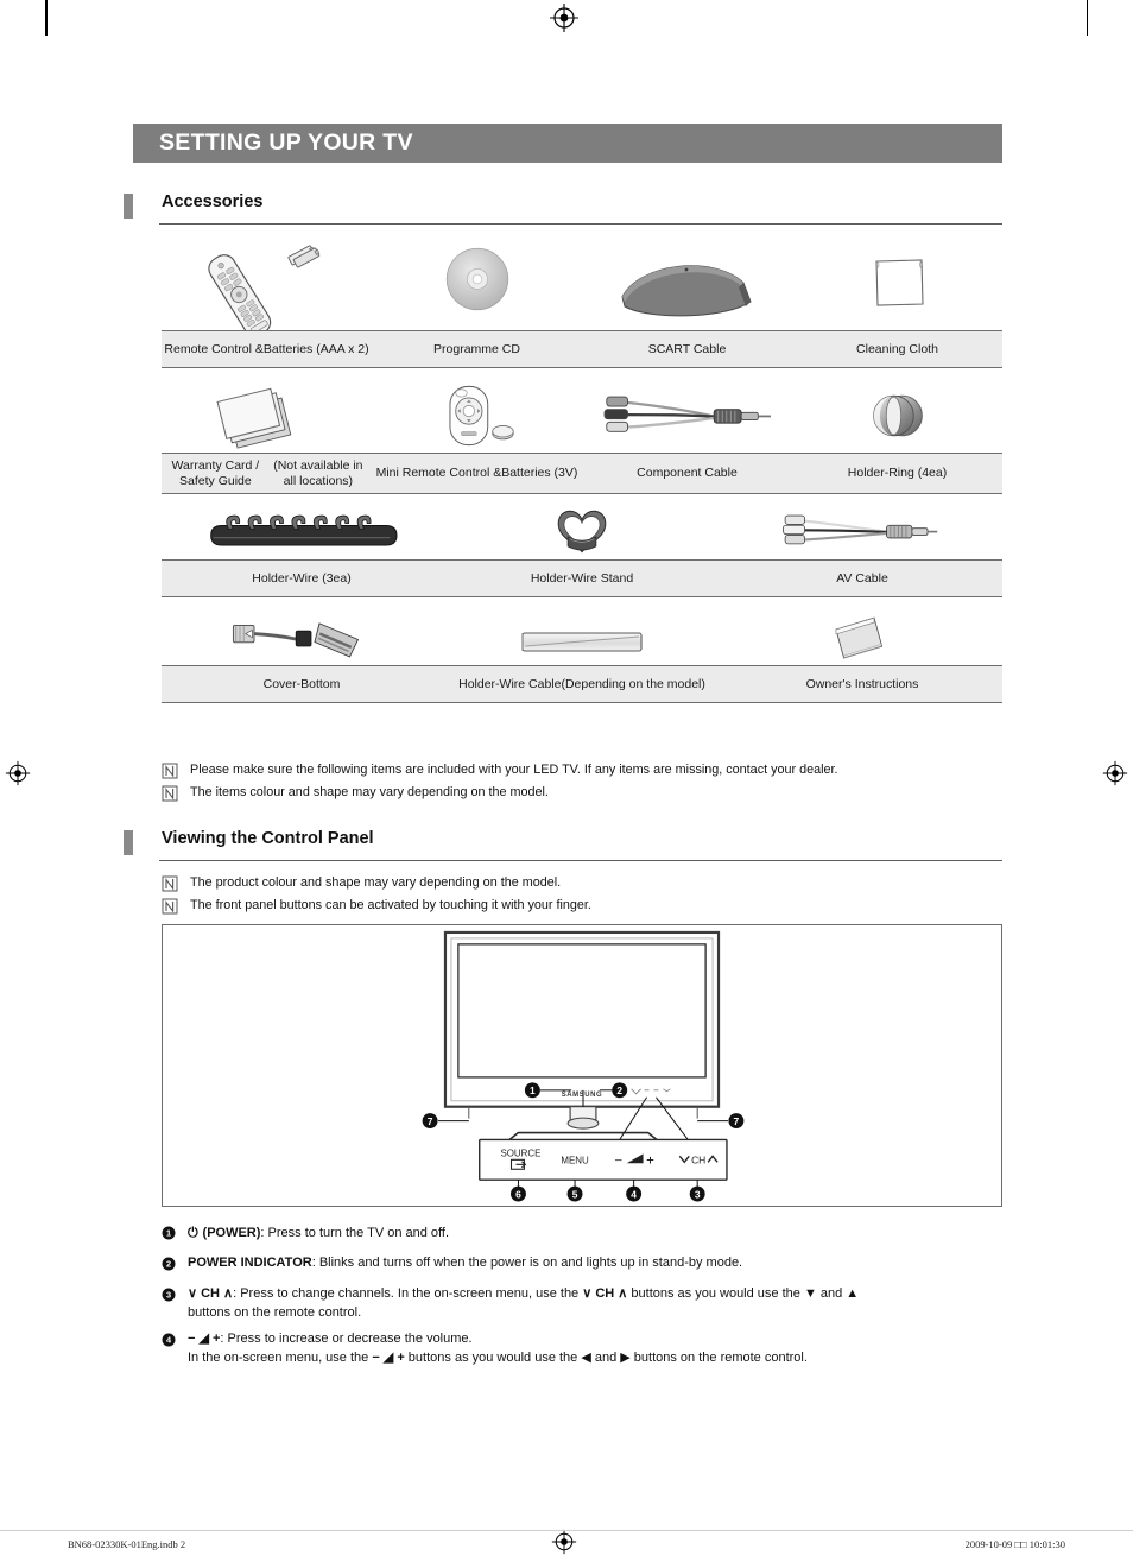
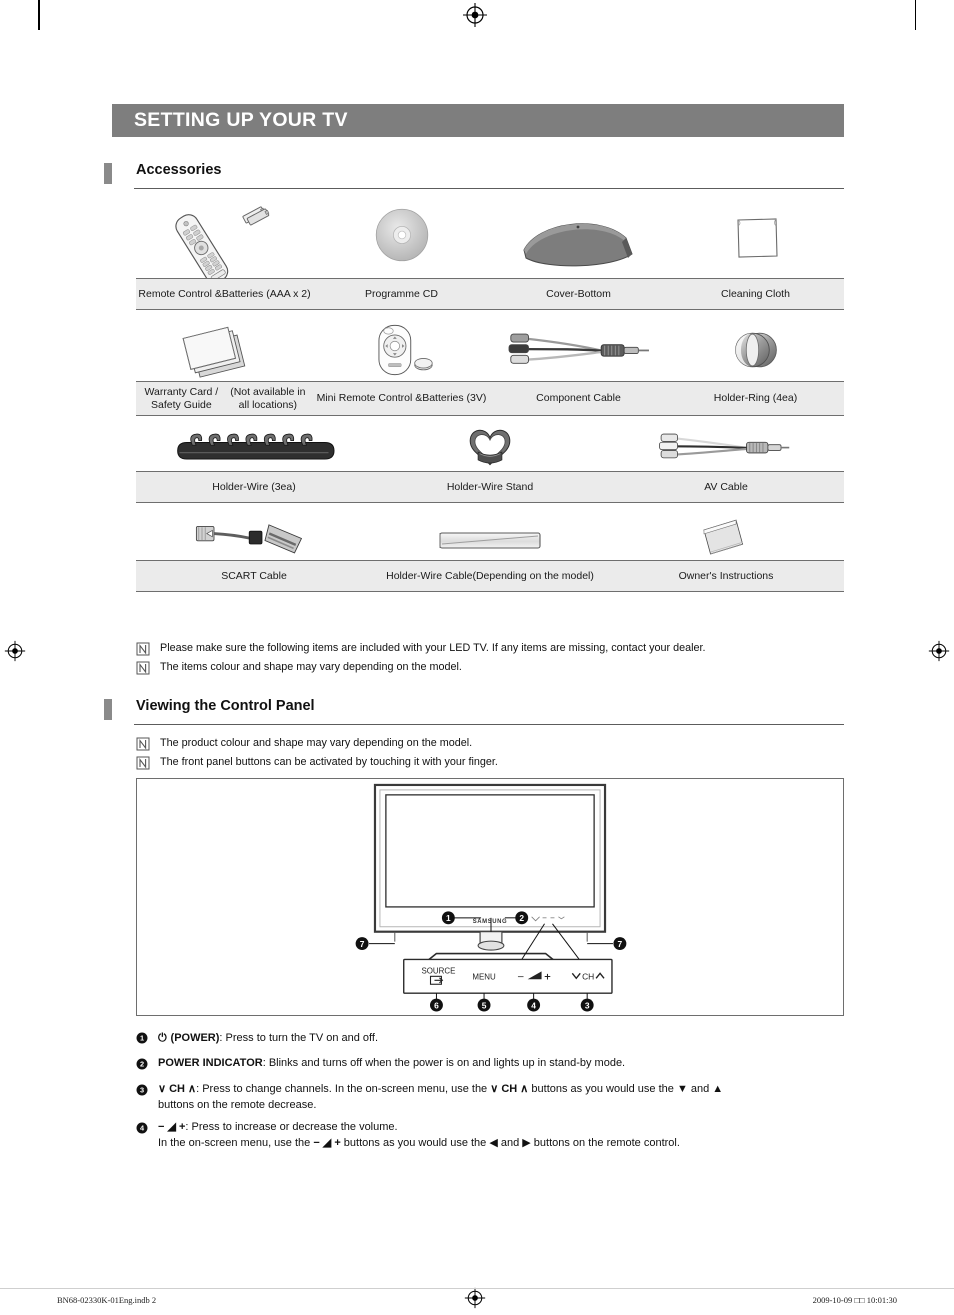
  SETTING UP YOUR TV
  Accessories
  Remote Control &
  Batteries (AAA x 2)
  Programme CD
- SCART Cable
+ Cover-Bottom
  Cleaning Cloth
  Warranty Card / Safety Guide
  (Not available in all locations)
  Mini Remote Control &
  Batteries (3V)
  Component Cable
  Holder-Ring (4ea)
  Holder-Wire (3ea)
  Holder-Wire Stand
  AV Cable
- Cover-Bottom
+ SCART Cable
  Holder-Wire Cable
  (Depending on the model)
  Owner's Instructions
  Please make sure the following items are included with your LED TV. If any items are missing, contact your dealer.
  The items colour and shape may vary depending on the model.
  Viewing the Control Panel
  The product colour and shape may vary depending on the model.
  The front panel buttons can be activated by touching it with your finger.
  1
  2
  7
  7
  SOURCE
  MENU
  −
  +
  CH
  6
  5
  4
  3
  1
  ⏻ (POWER): Press to turn the TV on and off.
  2
  POWER INDICATOR: Blinks and turns off when the power is on and lights up in stand-by mode.
  3
  ∨ CH ∧: Press to change channels. In the on-screen menu, use the ∨ CH ∧ buttons as you would use the ▼ and ▲
- buttons on the remote control.
+ buttons on the remote decrease.
  4
  − ◢ +: Press to increase or decrease the volume.
  In the on-screen menu, use the − ◢ + buttons as you would use the ◀ and ▶ buttons on the remote control.
  BN68-02330K-01Eng.indb 2
  2009-10-09 □□ 10:01:30
